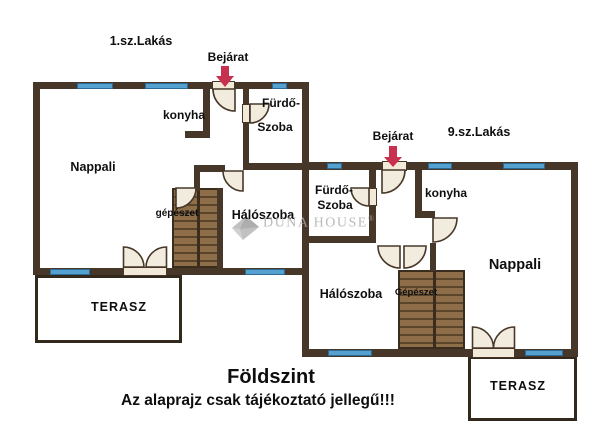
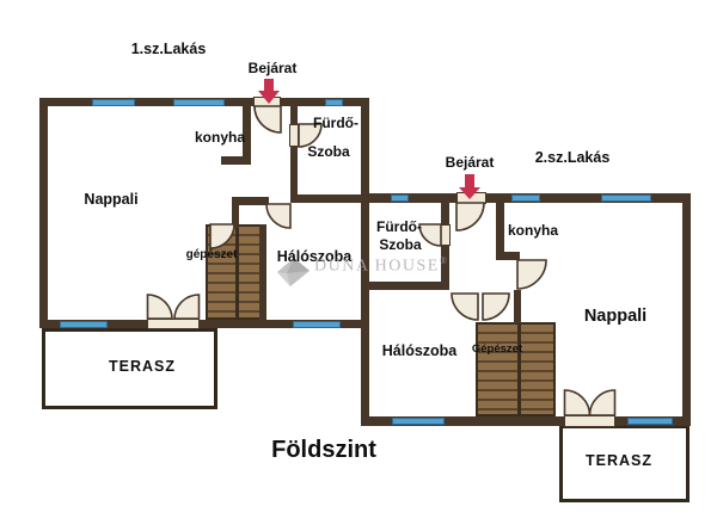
  1.sz.Lakás
  Bejárat
  konyha
  Fürdő-
  Szoba
  Nappali
  gépészet
  Hálószoba
  TERASZ
- 9.sz.Lakás
+ 2.sz.Lakás
  Bejárat
  Fürdő-
  Szoba
  konyha
  Nappali
  Hálószoba
  Gépészet
  TERASZ
  Földszint
- Az alaprajz csak tájékoztató jellegű!!!
  DUNA HOUSE®
